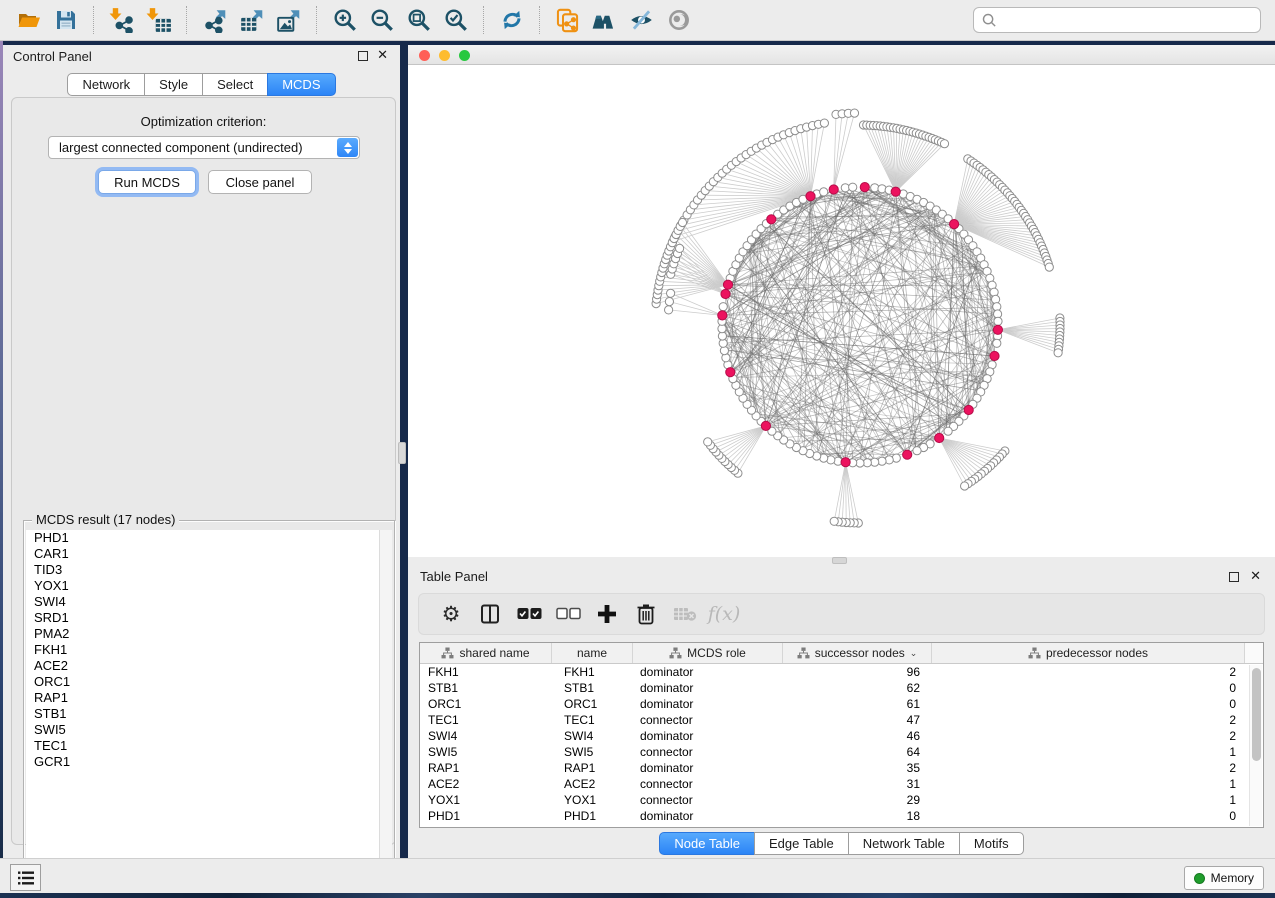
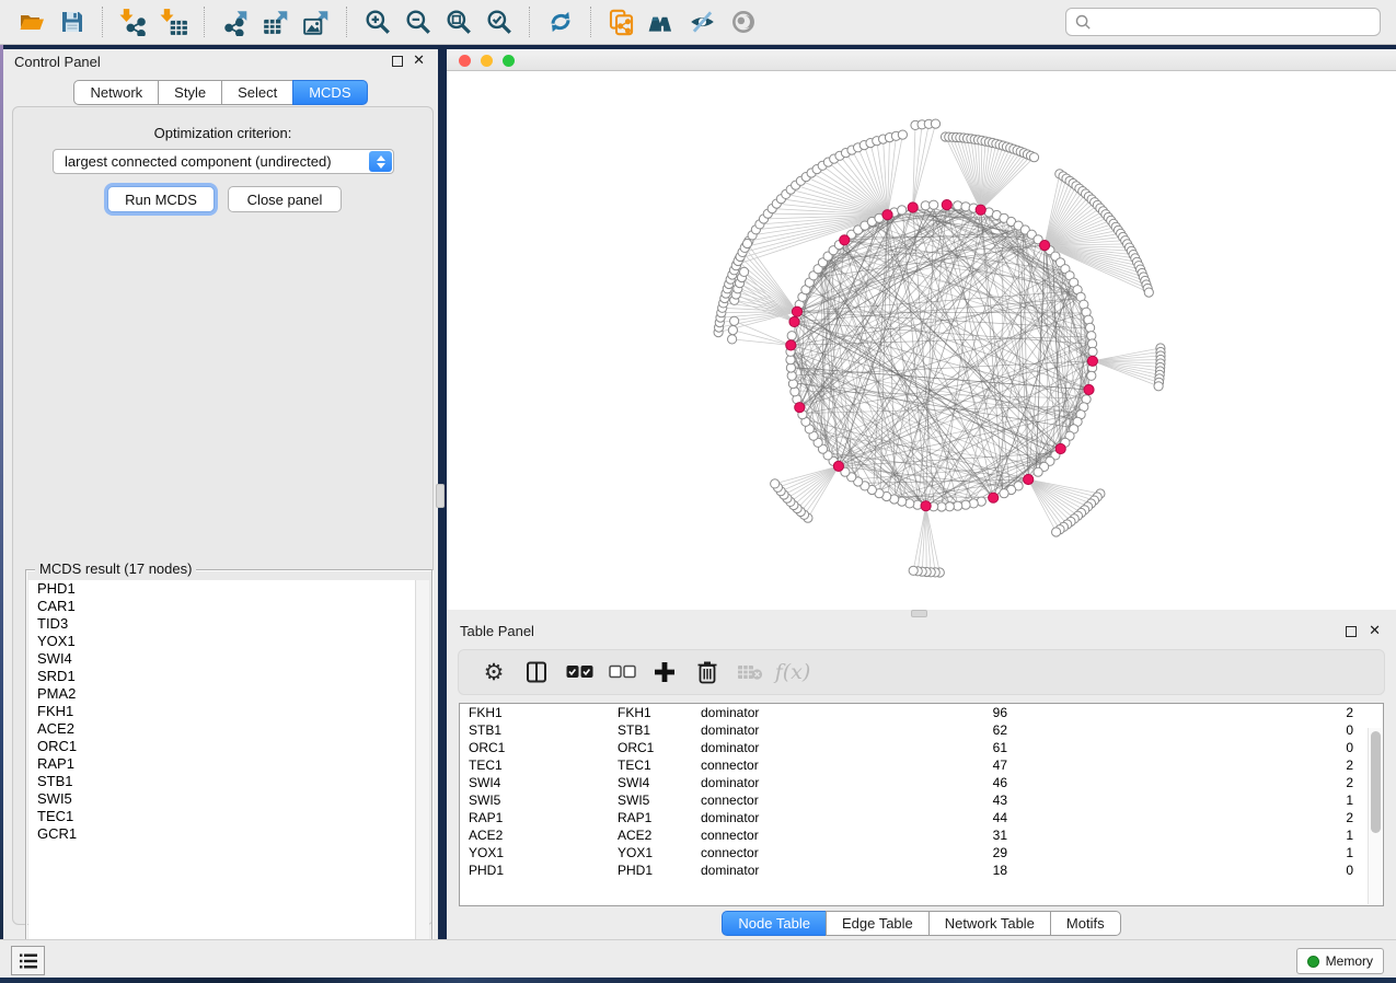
  Control Panel
  ✕
  Network
  Style
  Select
  MCDS
  Optimization criterion:
  largest connected component (undirected)
  Run MCDS
  Close panel
  MCDS result (17 nodes)
  PHD1
  CAR1
  TID3
  YOX1
  SWI4
  SRD1
  PMA2
  FKH1
  ACE2
  ORC1
  RAP1
  STB1
  SWI5
  TEC1
  GCR1
  Table Panel
  ✕
  ⚙
  f(x)
- shared name
- name
- MCDS role
- successor nodes
- ⌄
- predecessor nodes
  FKH1
  FKH1
  dominator
  96
  2
  STB1
  STB1
  dominator
  62
  0
  ORC1
  ORC1
  dominator
  61
  0
  TEC1
  TEC1
  connector
  47
  2
  SWI4
  SWI4
  dominator
  46
  2
  SWI5
  SWI5
  connector
- 64
+ 43
  1
  RAP1
  RAP1
  dominator
- 35
+ 44
  2
  ACE2
  ACE2
  connector
  31
  1
  YOX1
  YOX1
  connector
  29
  1
  PHD1
  PHD1
  dominator
  18
  0
  Node Table
  Edge Table
  Network Table
  Motifs
  Memory
